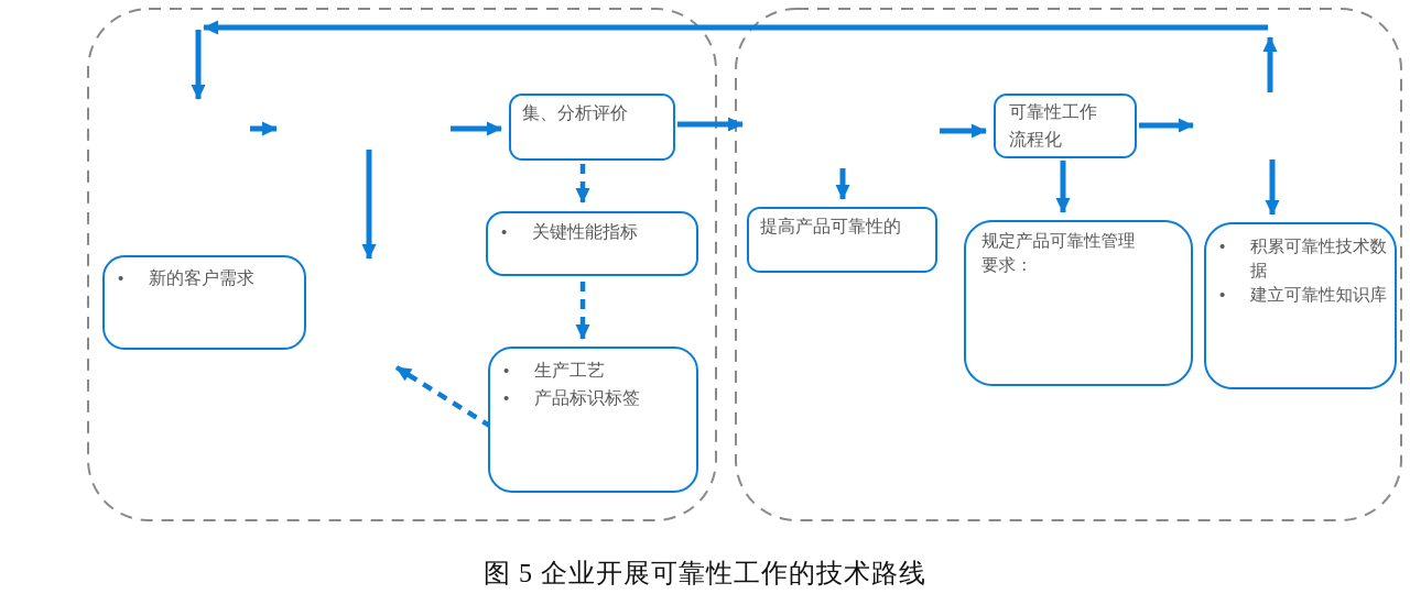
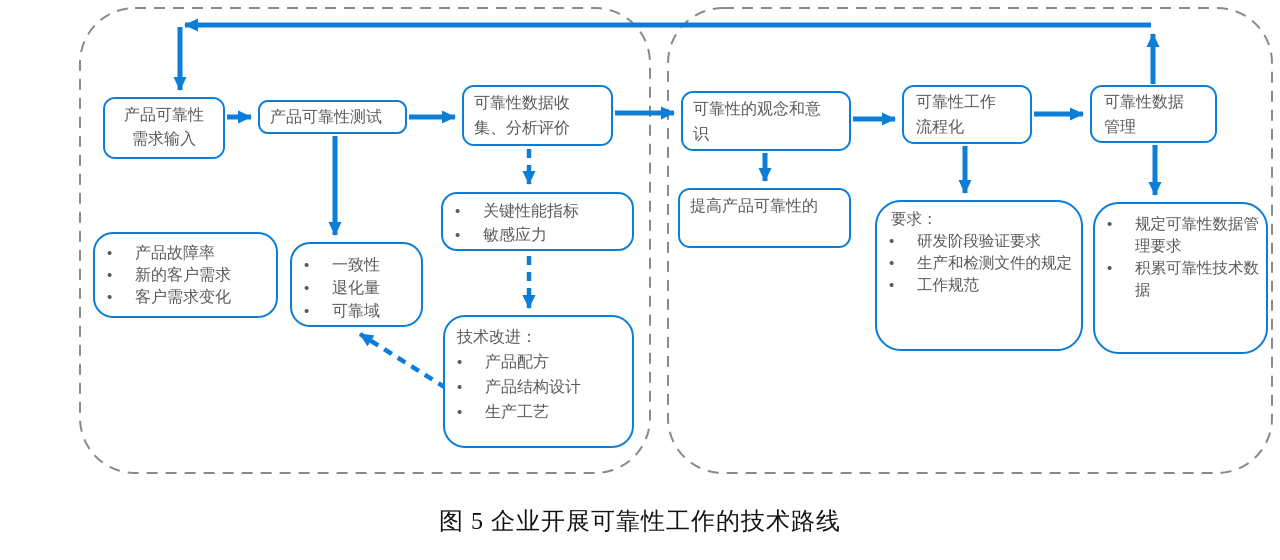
+ 产品可靠性
+ 需求输入
+ 产品可靠性测试
+ 可靠性数据收
  集、分析评价
+ 可靠性的观念和意
+ 识
  可靠性工作
  流程化
+ 可靠性数据
+ 管理
+ 产品故障率
  新的客户需求
+ 客户需求变化
+ 一致性
+ 退化量
+ 可靠域
  关键性能指标
+ 敏感应力
+ 技术改进：
+ 产品配方
+ 产品结构设计
  生产工艺
- 产品标识标签
  提高产品可靠性的
- 规定产品可靠性管理
  要求：
+ 研发阶段验证要求
+ 生产和检测文件的规定
+ 工作规范
+ 规定可靠性数据管理要求
  积累可靠性技术数据
- 建立可靠性知识库
  图 5 企业开展可靠性工作的技术路线
